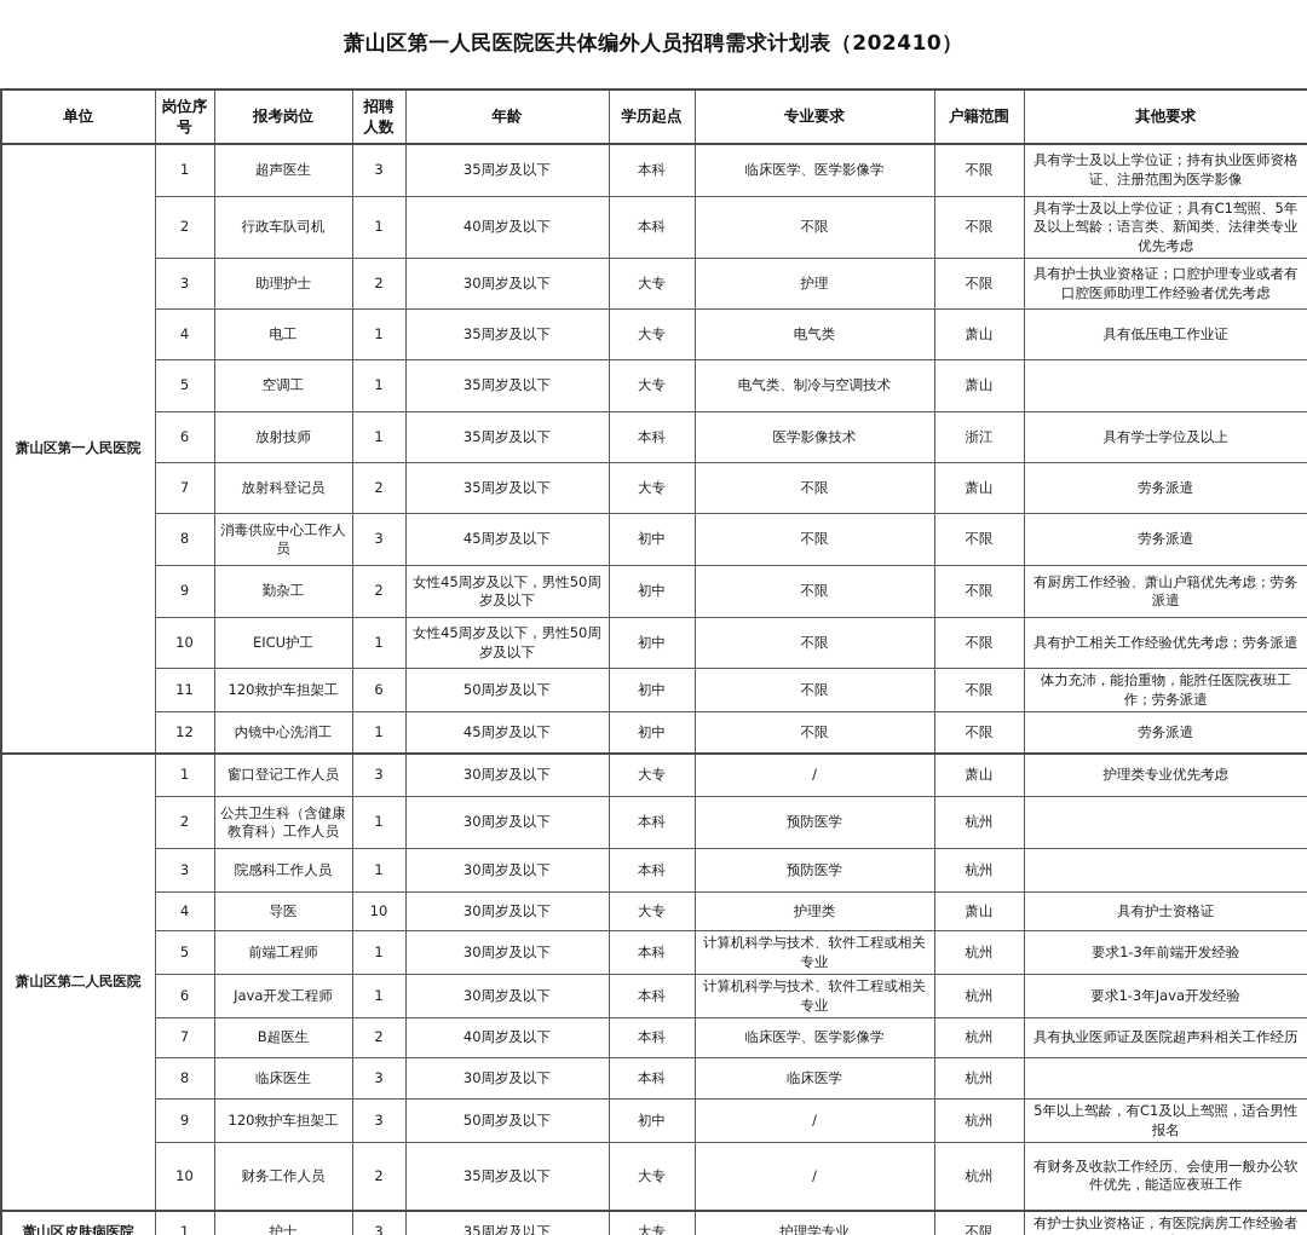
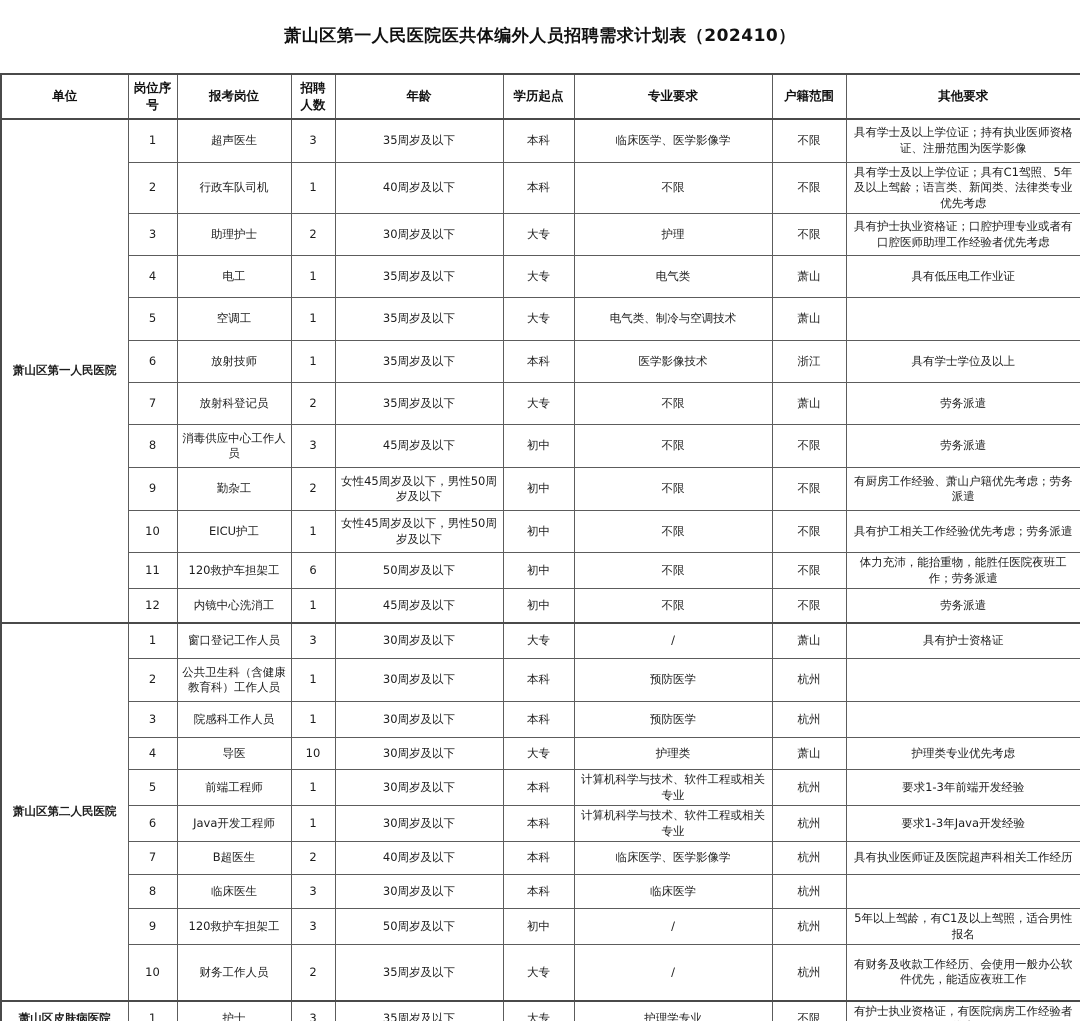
  萧山区第一人民医院医共体编外人员招聘需求计划表（202410）
  单位	岗位序号	报考岗位	招聘人数	年龄	学历起点	专业要求	户籍范围	其他要求
  萧山区第一人民医院	1	超声医生	3	35周岁及以下	本科	临床医学、医学影像学	不限	具有学士及以上学位证；持有执业医师资格证、注册范围为医学影像
  2	行政车队司机	1	40周岁及以下	本科	不限	不限	具有学士及以上学位证；具有C1驾照、5年及以上驾龄；语言类、新闻类、法律类专业优先考虑
  3	助理护士	2	30周岁及以下	大专	护理	不限	具有护士执业资格证；口腔护理专业或者有口腔医师助理工作经验者优先考虑
  4	电工	1	35周岁及以下	大专	电气类	萧山	具有低压电工作业证
  5	空调工	1	35周岁及以下	大专	电气类、制冷与空调技术	萧山
  6	放射技师	1	35周岁及以下	本科	医学影像技术	浙江	具有学士学位及以上
  7	放射科登记员	2	35周岁及以下	大专	不限	萧山	劳务派遣
  8	消毒供应中心工作人员	3	45周岁及以下	初中	不限	不限	劳务派遣
  9	勤杂工	2	女性45周岁及以下，男性50周岁及以下	初中	不限	不限	有厨房工作经验、萧山户籍优先考虑；劳务派遣
  10	EICU护工	1	女性45周岁及以下，男性50周岁及以下	初中	不限	不限	具有护工相关工作经验优先考虑；劳务派遣
  11	120救护车担架工	6	50周岁及以下	初中	不限	不限	体力充沛，能抬重物，能胜任医院夜班工作；劳务派遣
  12	内镜中心洗消工	1	45周岁及以下	初中	不限	不限	劳务派遣
- 萧山区第二人民医院	1	窗口登记工作人员	3	30周岁及以下	大专	/	萧山	护理类专业优先考虑
+ 萧山区第二人民医院	1	窗口登记工作人员	3	30周岁及以下	大专	/	萧山	具有护士资格证
  2	公共卫生科（含健康教育科）工作人员	1	30周岁及以下	本科	预防医学	杭州
  3	院感科工作人员	1	30周岁及以下	本科	预防医学	杭州
- 4	导医	10	30周岁及以下	大专	护理类	萧山	具有护士资格证
+ 4	导医	10	30周岁及以下	大专	护理类	萧山	护理类专业优先考虑
  5	前端工程师	1	30周岁及以下	本科	计算机科学与技术、软件工程或相关专业	杭州	要求1-3年前端开发经验
  6	Java开发工程师	1	30周岁及以下	本科	计算机科学与技术、软件工程或相关专业	杭州	要求1-3年Java开发经验
  7	B超医生	2	40周岁及以下	本科	临床医学、医学影像学	杭州	具有执业医师证及医院超声科相关工作经历
  8	临床医生	3	30周岁及以下	本科	临床医学	杭州
  9	120救护车担架工	3	50周岁及以下	初中	/	杭州	5年以上驾龄，有C1及以上驾照，适合男性报名
  10	财务工作人员	2	35周岁及以下	大专	/	杭州	有财务及收款工作经历、会使用一般办公软件优先，能适应夜班工作
  萧山区皮肤病医院	1	护士	3	35周岁及以下	大专	护理学专业	不限	有护士执业资格证，有医院病房工作经验者
